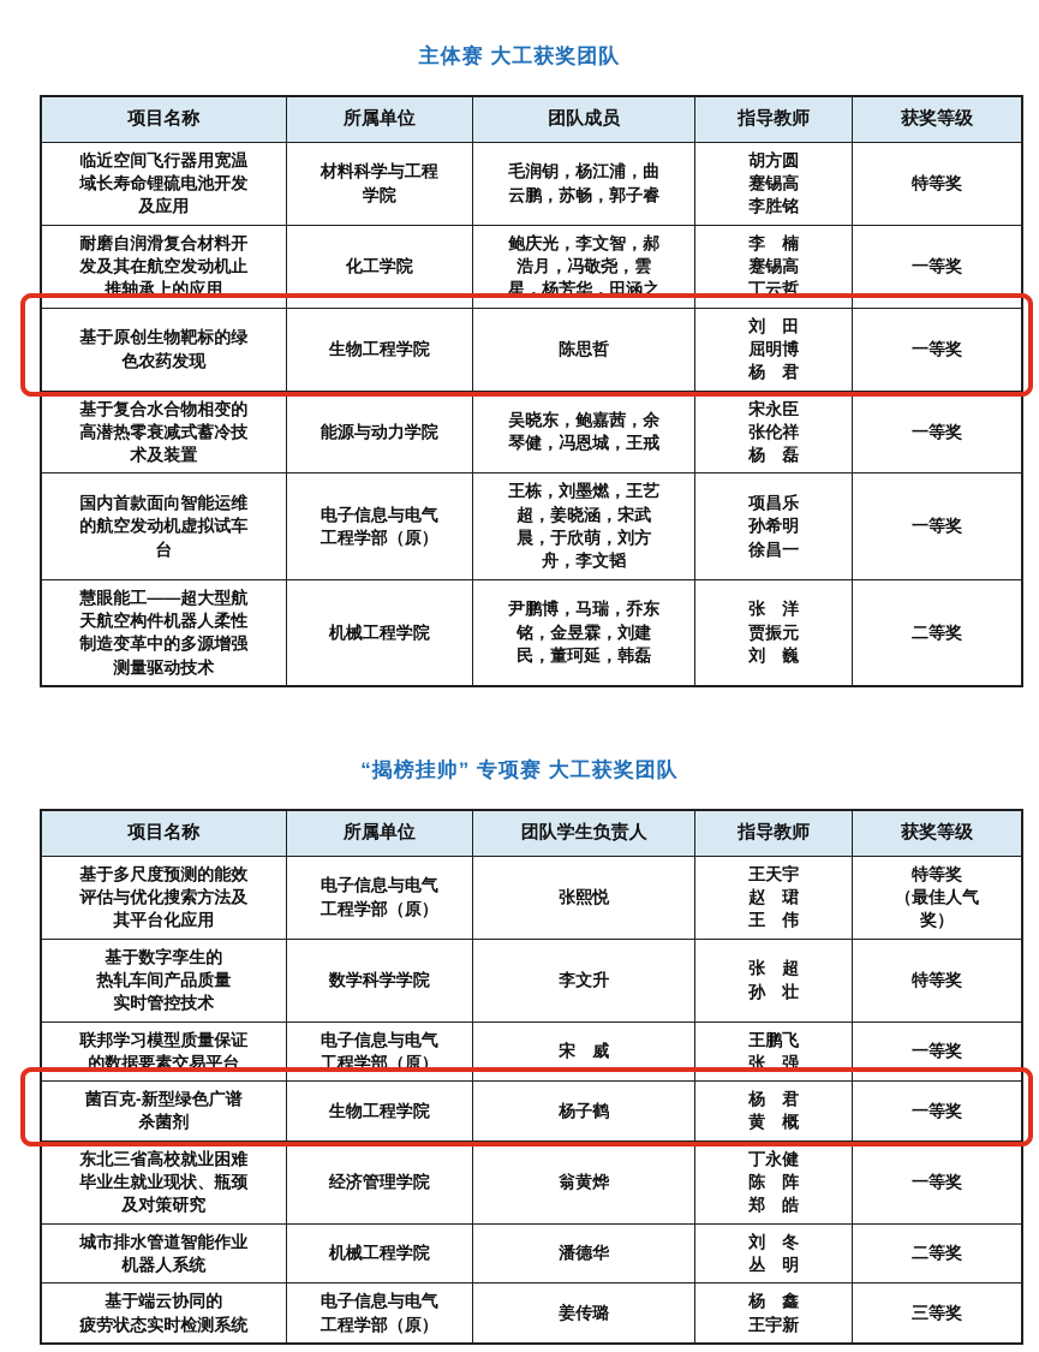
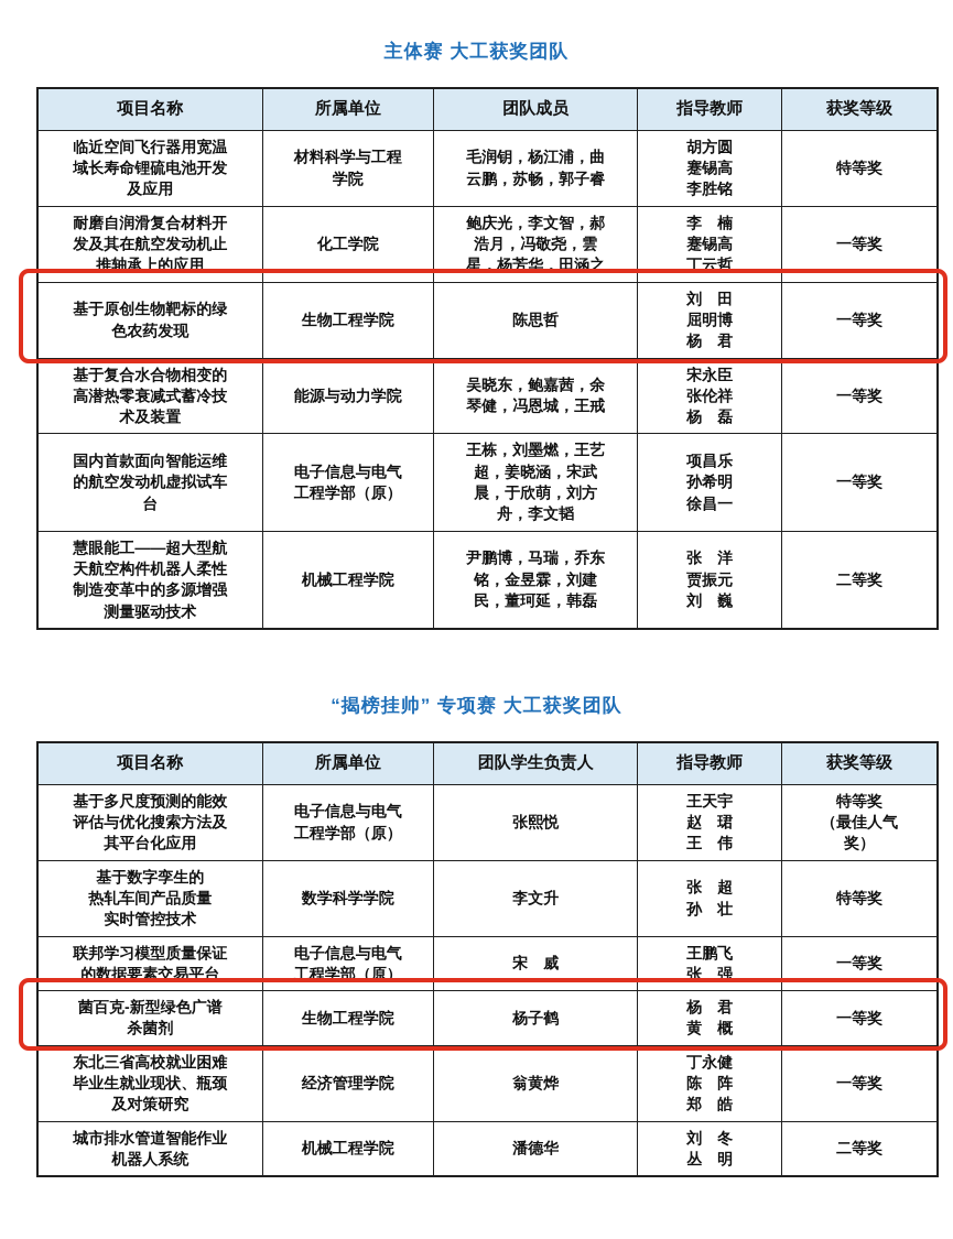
  主体赛 大工获奖团队
  项目名称	所属单位	团队成员	指导教师	获奖等级
  临近空间飞行器用宽温 域长寿命锂硫电池开发 及应用	材料科学与工程 学院	毛润钥，杨江浦，曲 云鹏，苏畅，郭子睿	胡方圆 蹇锡高 李胜铭	特等奖
  耐磨自润滑复合材料开 发及其在航空发动机止 推轴承上的应用	化工学院	鲍庆光，李文智，郝 浩月，冯敬尧，雲 星，杨芳华，田涵之	李 楠 蹇锡高 丁云哲	一等奖
  基于原创生物靶标的绿 色农药发现	生物工程学院	陈思哲	刘 田 屈明博 杨 君	一等奖
  基于复合水合物相变的 高潜热零衰减式蓄冷技 术及装置	能源与动力学院	吴晓东，鲍嘉茜，余 琴健，冯恩城，王戒	宋永臣 张伦祥 杨 磊	一等奖
  国内首款面向智能运维 的航空发动机虚拟试车 台	电子信息与电气 工程学部（原）	王栋，刘墨燃，王艺 超，姜晓涵，宋武 晨，于欣萌，刘方 舟，李文韬	项昌乐 孙希明 徐昌一	一等奖
  慧眼能工——超大型航 天航空构件机器人柔性 制造变革中的多源增强 测量驱动技术	机械工程学院	尹鹏博，马瑞，乔东 铭，金昱霖，刘建 民，董珂延，韩磊	张 洋 贾振元 刘 巍	二等奖
  “揭榜挂帅” 专项赛 大工获奖团队
  项目名称	所属单位	团队学生负责人	指导教师	获奖等级
  基于多尺度预测的能效 评估与优化搜索方法及 其平台化应用	电子信息与电气 工程学部（原）	张熙悦	王天宇 赵 珺 王 伟	特等奖 （最佳人气 奖）
  基于数字孪生的 热轧车间产品质量 实时管控技术	数学科学学院	李文升	张 超 孙 壮	特等奖
  联邦学习模型质量保证 的数据要素交易平台	电子信息与电气 工程学部（原）	宋 威	王鹏飞 张 强	一等奖
  菌百克-新型绿色广谱 杀菌剂	生物工程学院	杨子鹤	杨 君 黄 概	一等奖
  东北三省高校就业困难 毕业生就业现状、瓶颈 及对策研究	经济管理学院	翁黄烨	丁永健 陈 阵 郑 皓	一等奖
  城市排水管道智能作业 机器人系统	机械工程学院	潘德华	刘 冬 丛 明	二等奖
- 基于端云协同的 疲劳状态实时检测系统	电子信息与电气 工程学部（原）	姜传璐	杨 鑫 王宇新	三等奖
